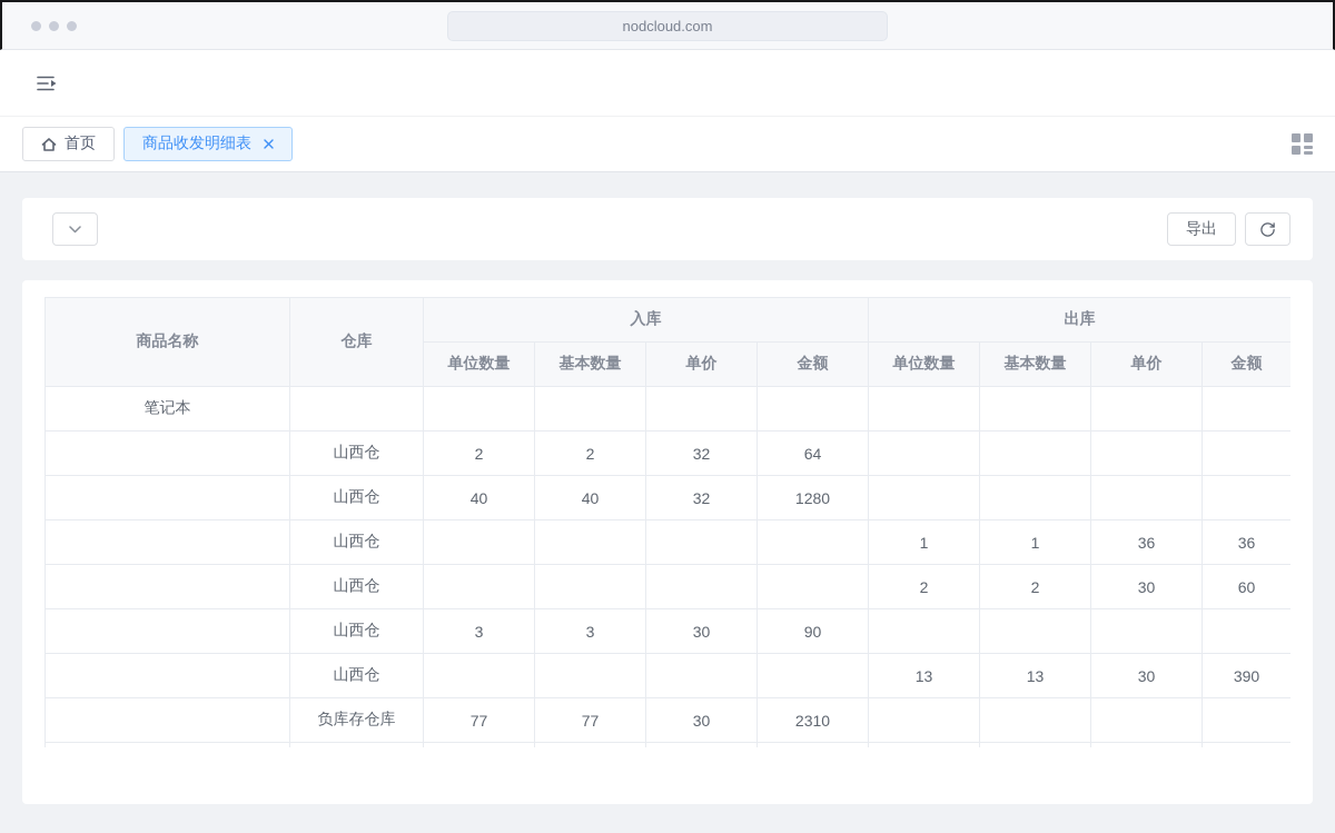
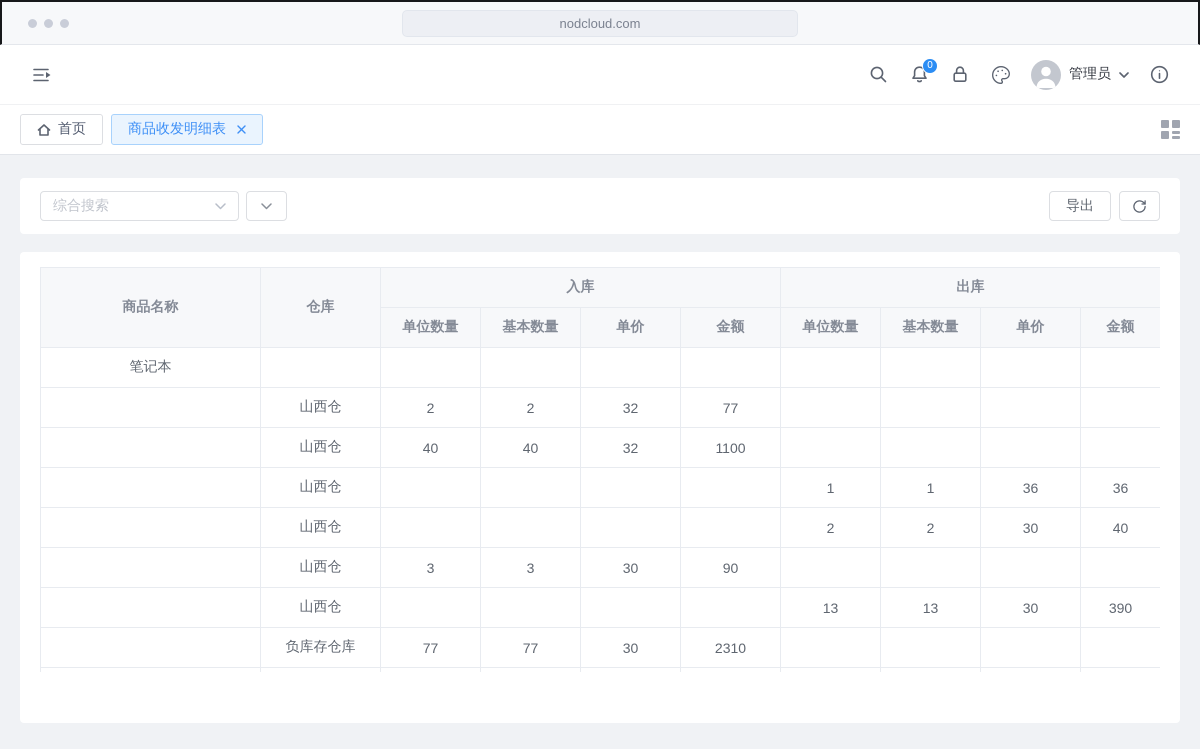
  nodcloud.com
+ 0
+ 管理员
  首页
  商品收发明细表
+ 综合搜索
  导出
  商品名称	仓库	入库	出库
  单位数量	基本数量	单价	金额	单位数量	基本数量	单价	金额
  笔记本
- 	山西仓	2	2	32	64
+ 	山西仓	2	2	32	77
- 	山西仓	40	40	32	1280
+ 	山西仓	40	40	32	1100
  	山西仓					1	1	36	36
- 	山西仓					2	2	30	60
+ 	山西仓					2	2	30	40
  	山西仓	3	3	30	90
  	山西仓					13	13	30	390
  	负库存仓库	77	77	30	2310
